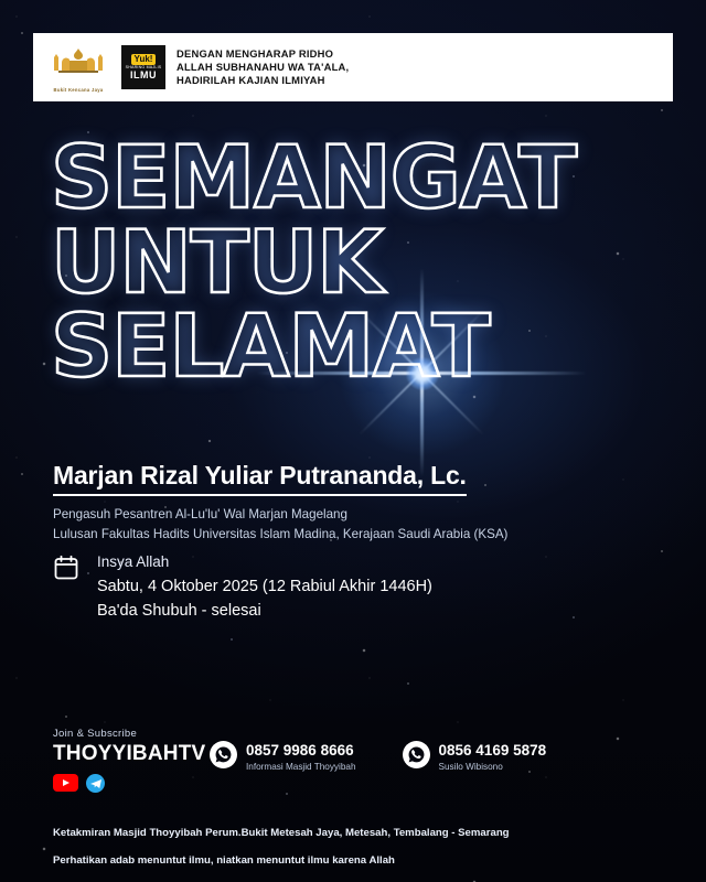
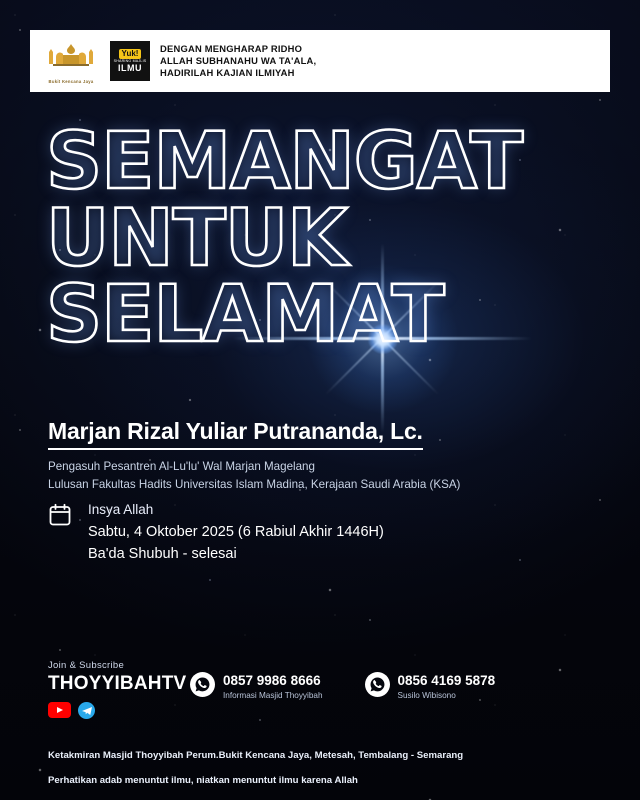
  Yuk!
  ILMU
  DENGAN MENGHARAP RIDHO
  ALLAH SUBHANAHU WA TA'ALA,
  HADIRILAH KAJIAN ILMIYAH
  SEMANGAT
  UNTUK
  SELAMAT
  Marjan Rizal Yuliar Putrananda, Lc.
  Pengasuh Pesantren Al-Lu'lu' Wal Marjan Magelang
  Lulusan Fakultas Hadits Universitas Islam Madina, Kerajaan Saudi Arabia (KSA)
  Insya Allah
- Sabtu, 4 Oktober 2025 (12 Rabiul Akhir 1446H)
+ Sabtu, 4 Oktober 2025 (6 Rabiul Akhir 1446H)
  Ba'da Shubuh - selesai
  Join & Subscribe
  THOYYIBAHTV
  0857 9986 8666
  Informasi Masjid Thoyyibah
  0856 4169 5878
  Susilo Wibisono
- Ketakmiran Masjid Thoyyibah Perum.Bukit Metesah Jaya, Metesah, Tembalang - Semarang
+ Ketakmiran Masjid Thoyyibah Perum.Bukit Kencana Jaya, Metesah, Tembalang - Semarang
  Perhatikan adab menuntut ilmu, niatkan menuntut ilmu karena Allah
